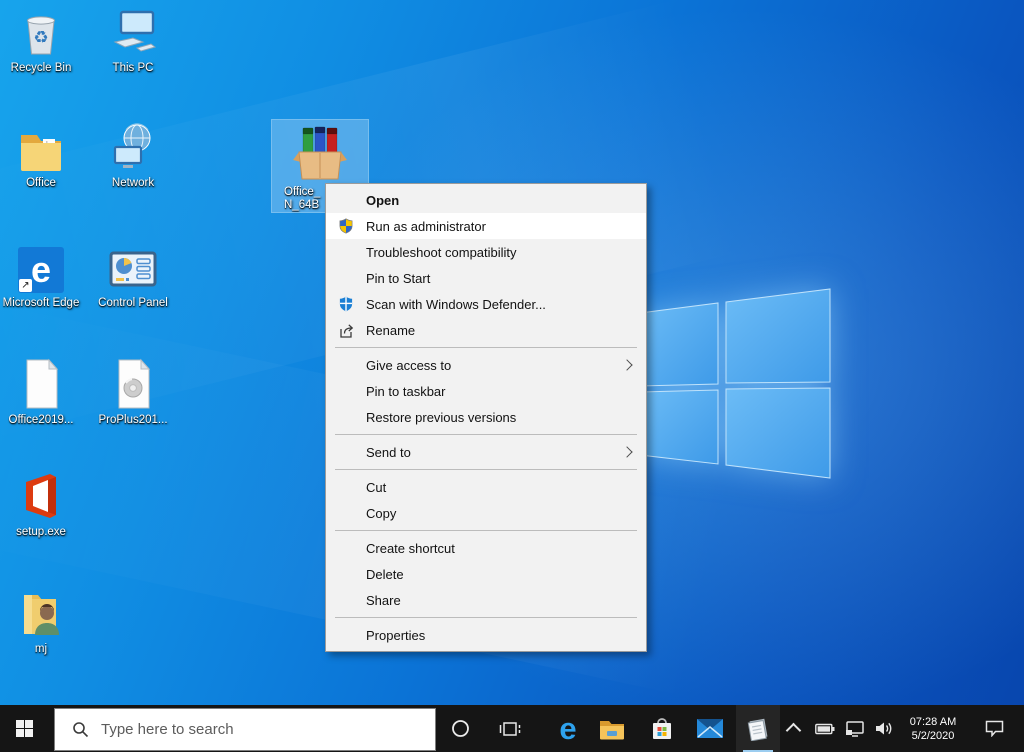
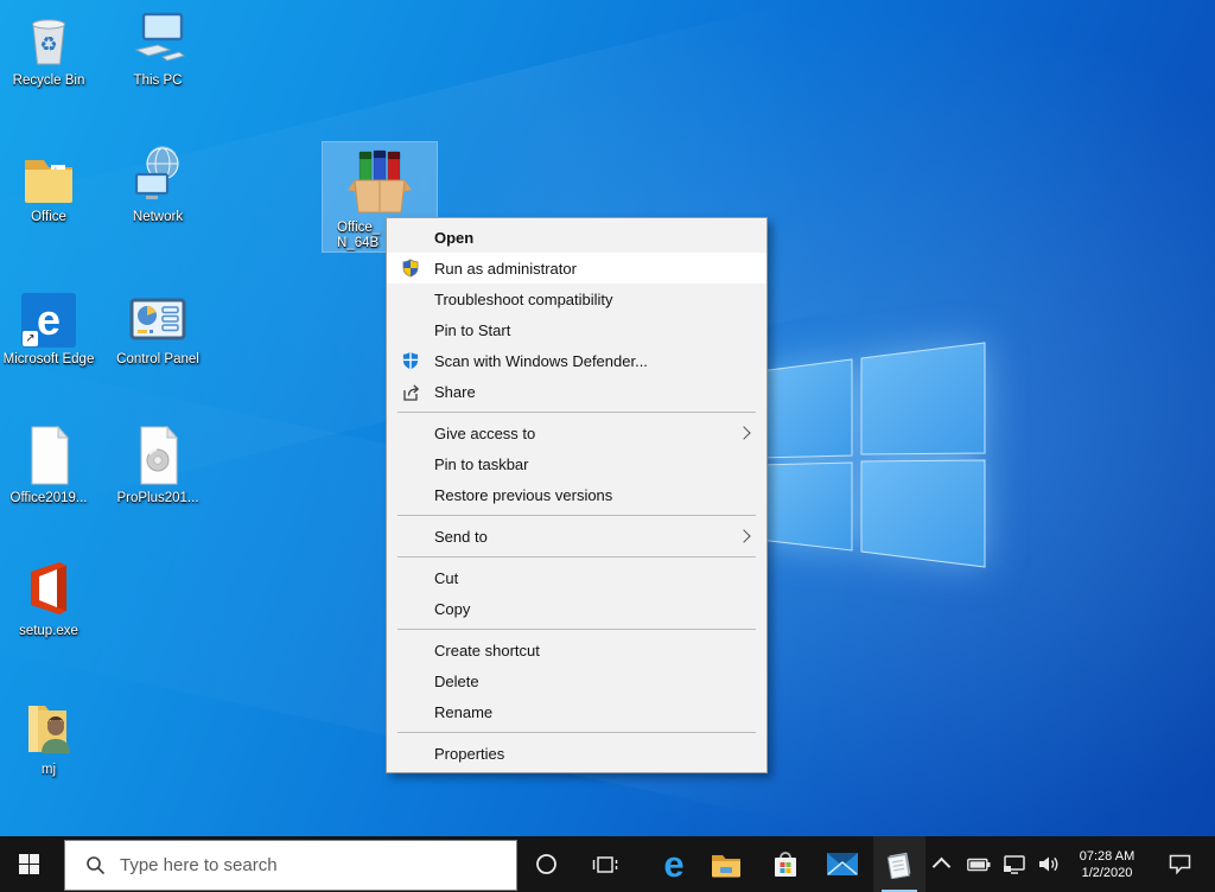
  ♻
  Recycle Bin
  Office
  e
  ↗
  Microsoft Edge
  Office2019...
  setup.exe
  mj
  This PC
  Network
  Control Panel
  ProPlus201...
  Office_
  N_64B
  Open
  Run as administrator
  Troubleshoot compatibility
  Pin to Start
  Scan with Windows Defender...
- Rename
+ Share
  Give access to
  Pin to taskbar
  Restore previous versions
  Send to
  Cut
  Copy
  Create shortcut
  Delete
- Share
+ Rename
  Properties
  Type here to search
  e
  07:28 AM
- 5/2/2020
+ 1/2/2020
